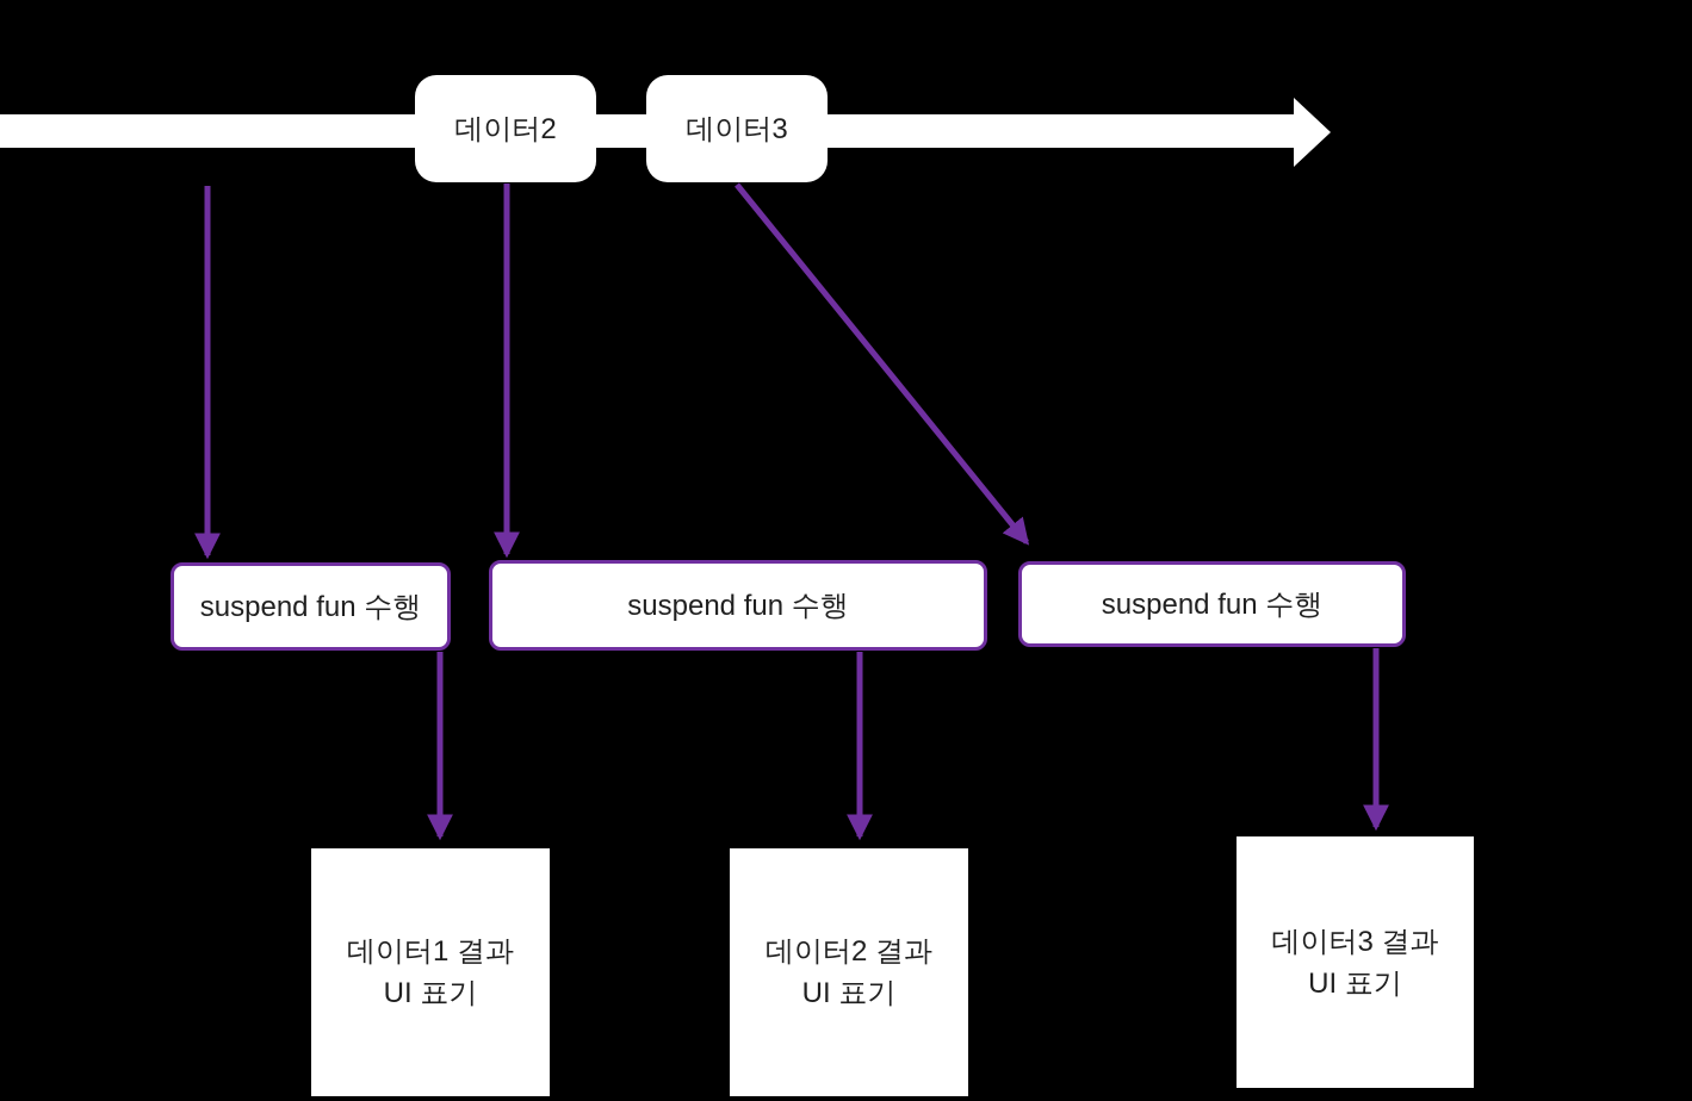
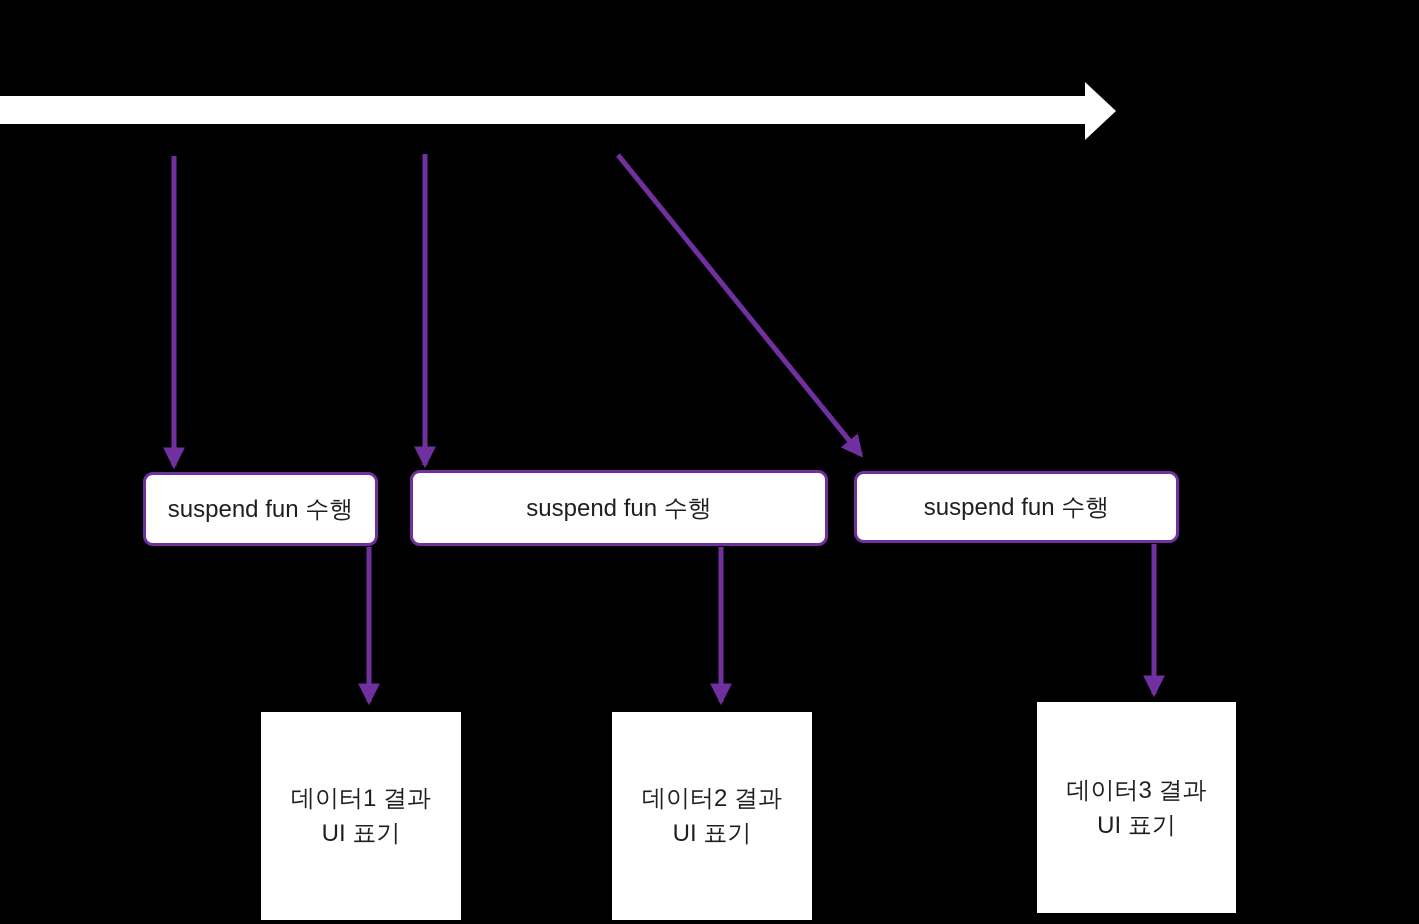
- 데이터2
- 데이터3
  suspend fun 수행
  suspend fun 수행
  suspend fun 수행
  데이터1 결과
  UI 표기
  데이터2 결과
  UI 표기
  데이터3 결과
  UI 표기
